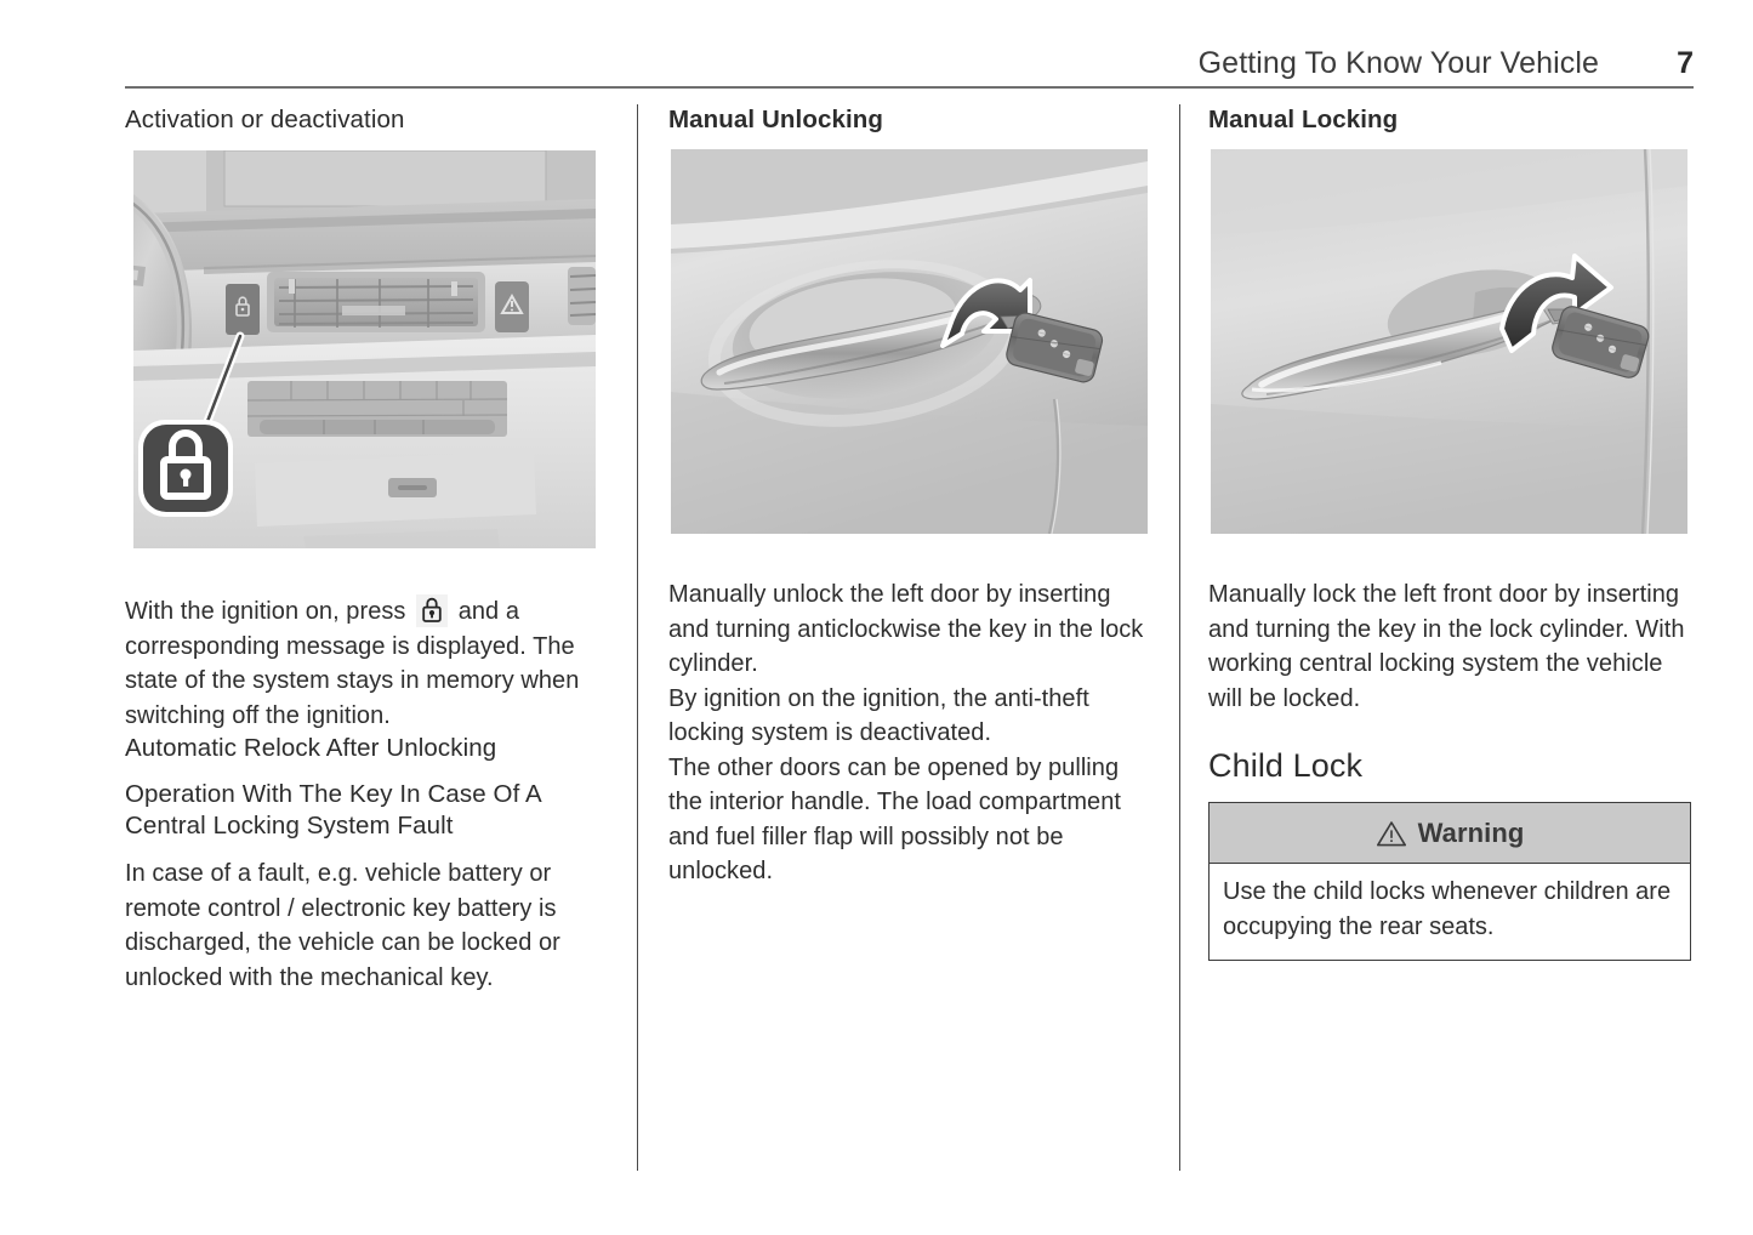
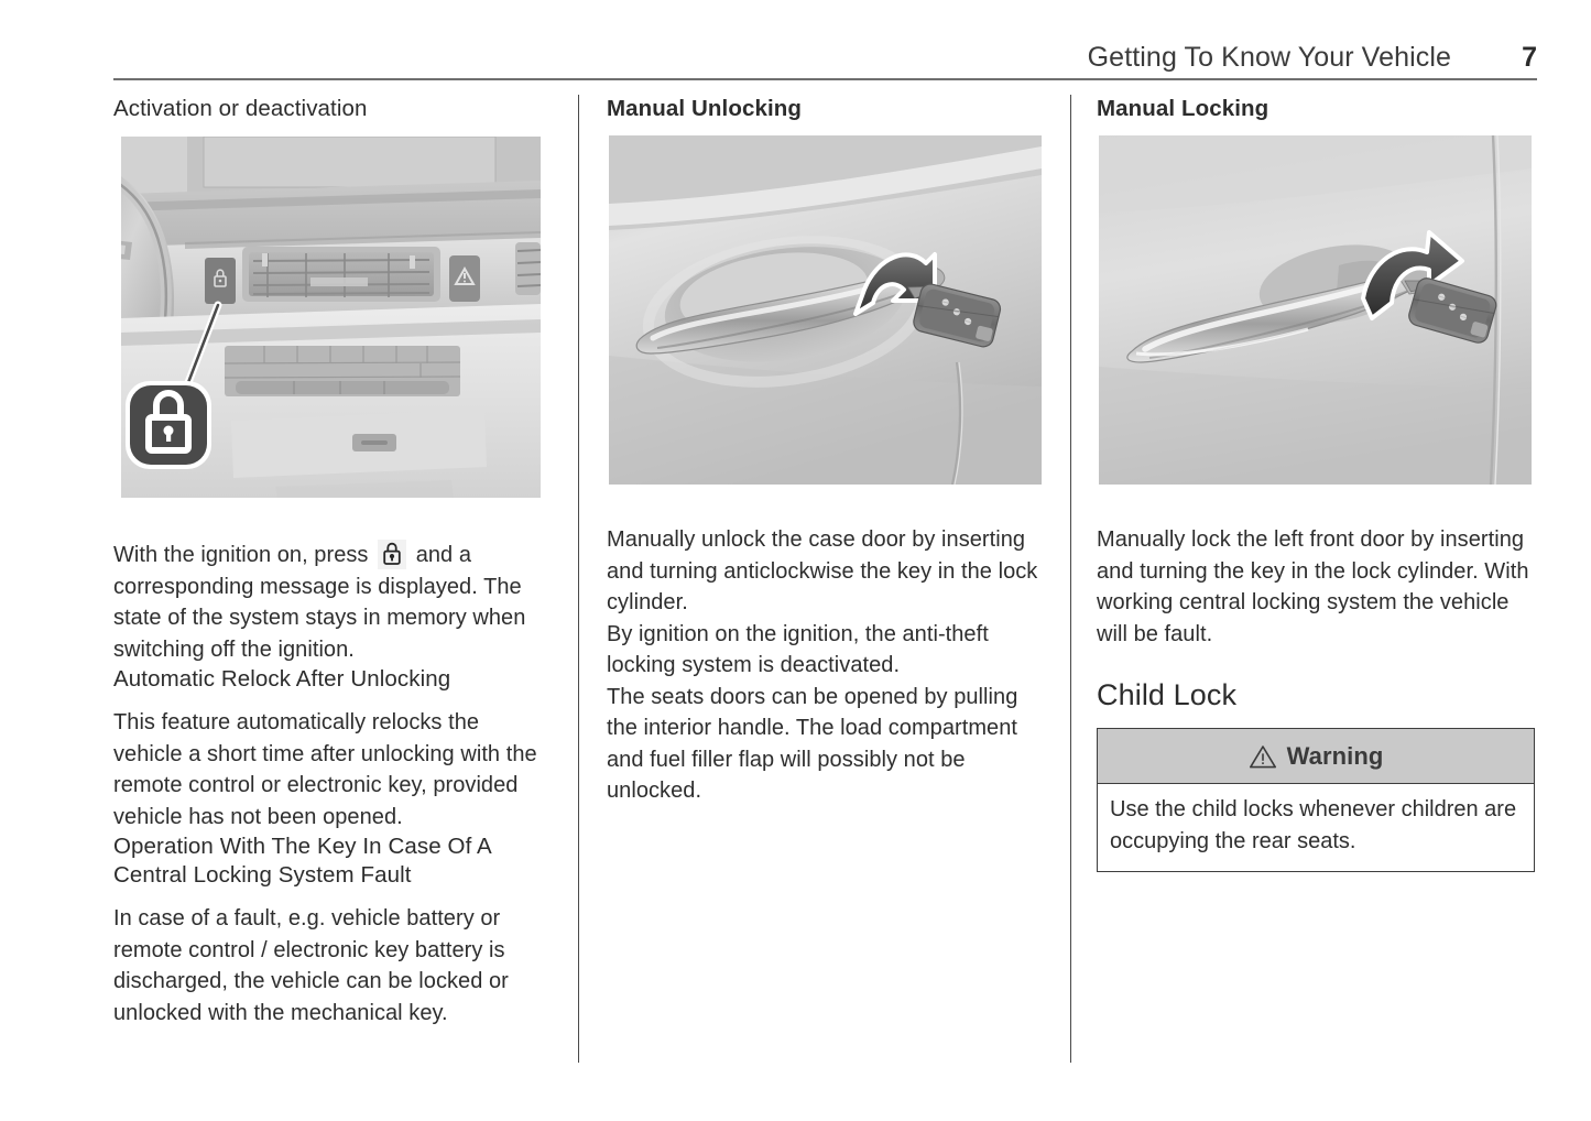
  Getting To Know Your Vehicle
  7
  Activation or deactivation
  With the ignition on, press and a corresponding message is displayed. The state of the system stays in memory when switching off the ignition.
  Automatic Relock After Unlocking
+ This feature automatically relocks the vehicle a short time after unlocking with the remote control or electronic key, provided vehicle has not been opened.
  Operation With The Key In Case Of A Central Locking System Fault
  In case of a fault, e.g. vehicle battery or remote control / electronic key battery is discharged, the vehicle can be locked or unlocked with the mechanical key.
  Manual Unlocking
- Manually unlock the left door by inserting and turning anticlockwise the key in the lock cylinder.
+ Manually unlock the case door by inserting and turning anticlockwise the key in the lock cylinder.
  By ignition on the ignition, the anti-theft locking system is deactivated.
- The other doors can be opened by pulling the interior handle. The load compartment and fuel filler flap will possibly not be unlocked.
+ The seats doors can be opened by pulling the interior handle. The load compartment and fuel filler flap will possibly not be unlocked.
  Manual Locking
- Manually lock the left front door by inserting and turning the key in the lock cylinder. With working central locking system the vehicle will be locked.
+ Manually lock the left front door by inserting and turning the key in the lock cylinder. With working central locking system the vehicle will be fault.
  Child Lock
  Warning
  Use the child locks whenever children are occupying the rear seats.
